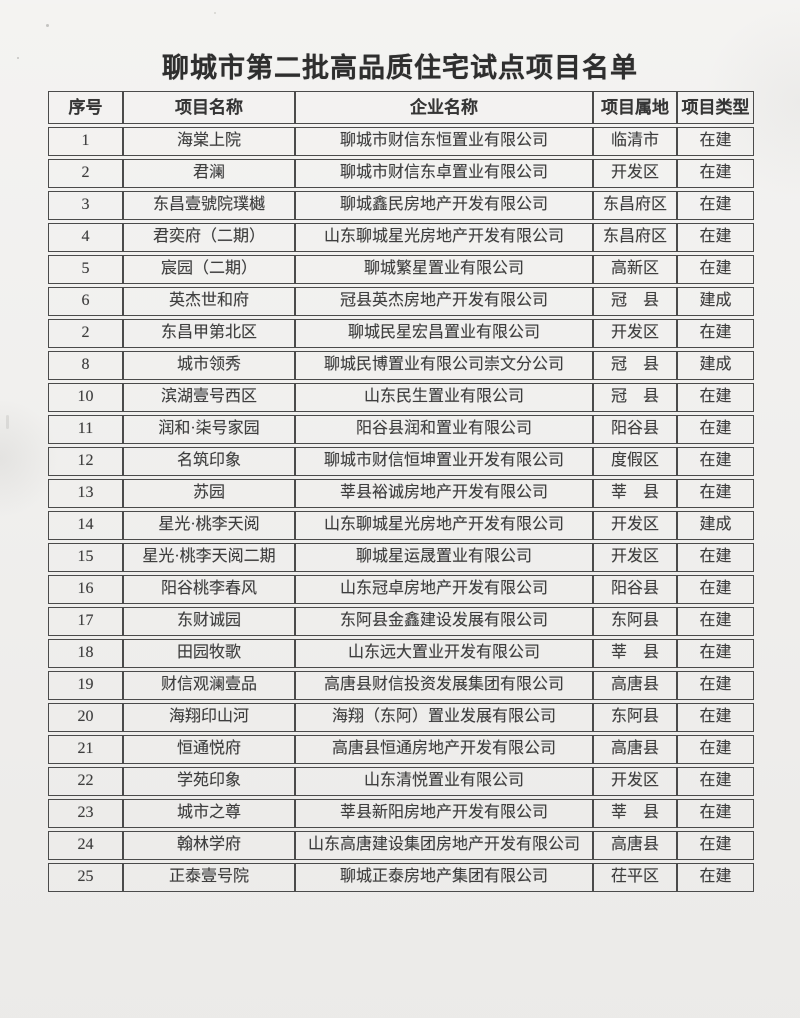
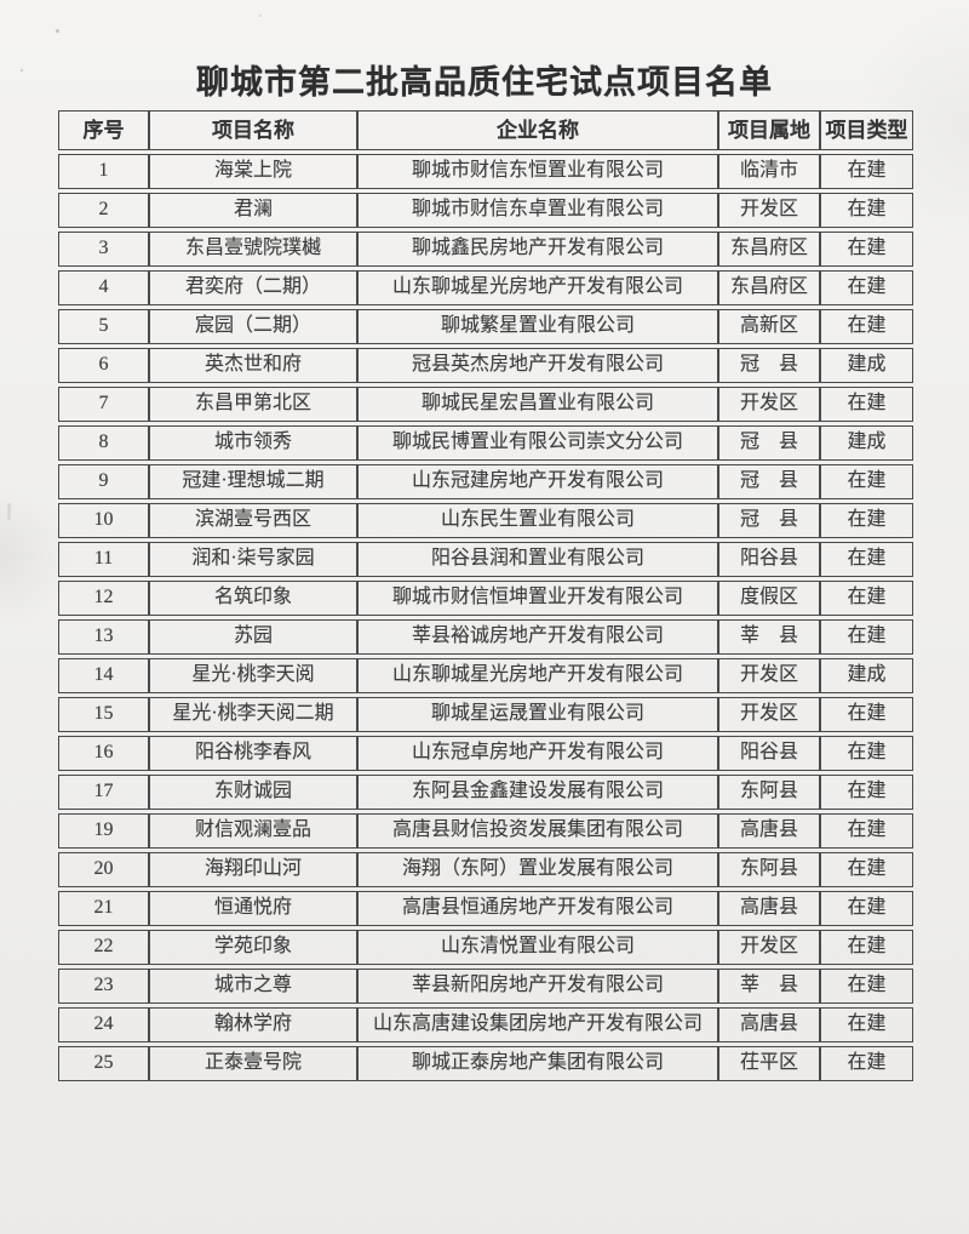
  聊城市第二批高品质住宅试点项目名单
  序号	项目名称	企业名称	项目属地	项目类型
  1	海棠上院	聊城市财信东恒置业有限公司	临清市	在建
  2	君澜	聊城市财信东卓置业有限公司	开发区	在建
  3	东昌壹號院璞樾	聊城鑫民房地产开发有限公司	东昌府区	在建
  4	君奕府（二期）	山东聊城星光房地产开发有限公司	东昌府区	在建
  5	宸园（二期）	聊城繁星置业有限公司	高新区	在建
  6	英杰世和府	冠县英杰房地产开发有限公司	冠 县	建成
- 2	东昌甲第北区	聊城民星宏昌置业有限公司	开发区	在建
+ 7	东昌甲第北区	聊城民星宏昌置业有限公司	开发区	在建
  8	城市领秀	聊城民博置业有限公司崇文分公司	冠 县	建成
+ 9	冠建·理想城二期	山东冠建房地产开发有限公司	冠 县	在建
  10	滨湖壹号西区	山东民生置业有限公司	冠 县	在建
  11	润和·柒号家园	阳谷县润和置业有限公司	阳谷县	在建
  12	名筑印象	聊城市财信恒坤置业开发有限公司	度假区	在建
  13	苏园	莘县裕诚房地产开发有限公司	莘 县	在建
  14	星光·桃李天阅	山东聊城星光房地产开发有限公司	开发区	建成
  15	星光·桃李天阅二期	聊城星运晟置业有限公司	开发区	在建
  16	阳谷桃李春风	山东冠卓房地产开发有限公司	阳谷县	在建
  17	东财诚园	东阿县金鑫建设发展有限公司	东阿县	在建
- 18	田园牧歌	山东远大置业开发有限公司	莘 县	在建
  19	财信观澜壹品	高唐县财信投资发展集团有限公司	高唐县	在建
  20	海翔印山河	海翔（东阿）置业发展有限公司	东阿县	在建
  21	恒通悦府	高唐县恒通房地产开发有限公司	高唐县	在建
  22	学苑印象	山东清悦置业有限公司	开发区	在建
  23	城市之尊	莘县新阳房地产开发有限公司	莘 县	在建
  24	翰林学府	山东高唐建设集团房地产开发有限公司	高唐县	在建
  25	正泰壹号院	聊城正泰房地产集团有限公司	茌平区	在建
